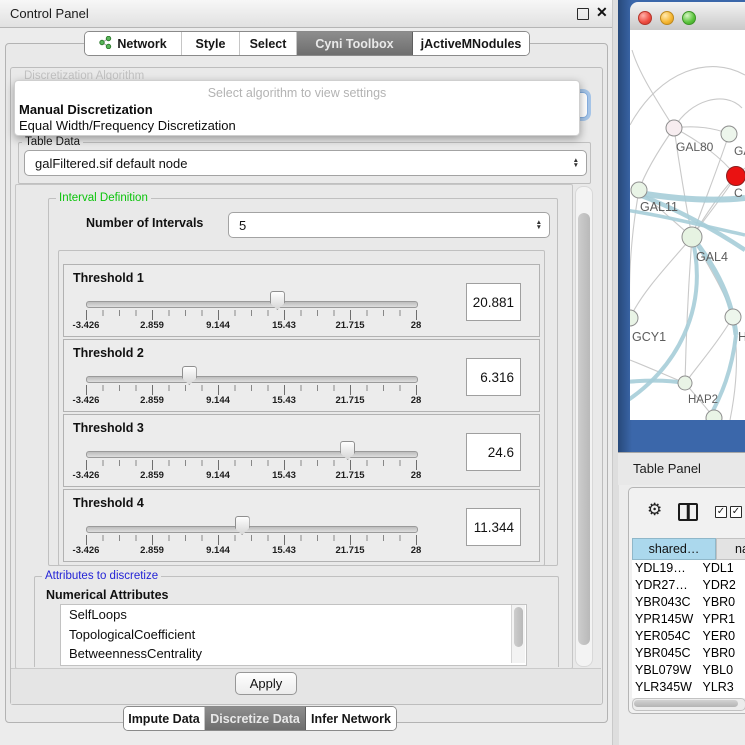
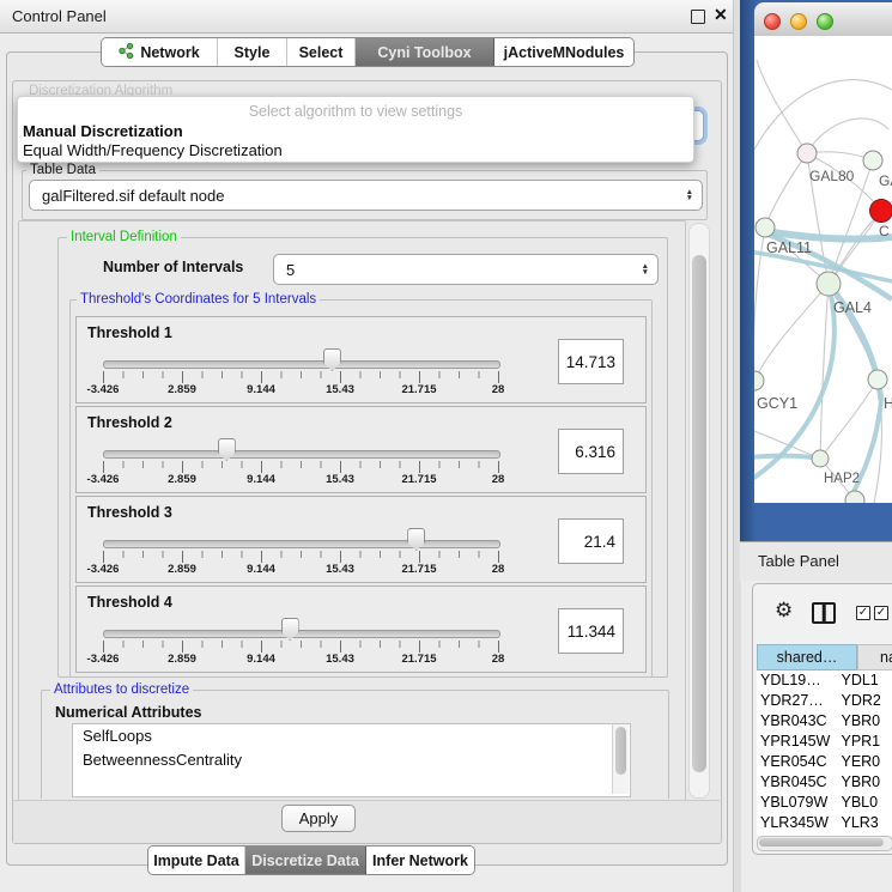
  Control Panel
  ✕
  Network
  Style
  Select
  Cyni Toolbox
  jActiveMNodules
  Discretization Algorithm
  Select algorithm to view settings
  Manual Discretization
  Equal Width/Frequency Discretization
  Table Data
  galFiltered.sif default node
  Interval Definition
  Number of Intervals
  5
+ Threshold's Coordinates for 5 Intervals
  Threshold 1
- 20.881
+ 14.713
  -3.426
  2.859
  9.144
  15.43
  21.715
  28
  Threshold 2
  6.316
  -3.426
  2.859
  9.144
  15.43
  21.715
  28
  Threshold 3
- 24.6
+ 21.4
  -3.426
  2.859
  9.144
  15.43
  21.715
  28
  Threshold 4
  11.344
  -3.426
  2.859
  9.144
  15.43
  21.715
  28
  Attributes to discretize
  Numerical Attributes
  SelfLoops
- TopologicalCoefficient
  BetweennessCentrality
  Apply
  Impute Data
  Discretize Data
  Infer Network
  GAL80
  C
  GAL11
  GAL4
  GCY1
  H
  HAP2
  Table Panel
  ⚙
  ✓
  ✓
  shared…
  YDL19…
  YDL1
  YDR27…
  YDR2
  YBR043C
  YBR0
  YPR145W
  YPR1
  YER054C
  YER0
  YBR045C
  YBR0
  YBL079W
  YBL0
  YLR345W
  YLR3
